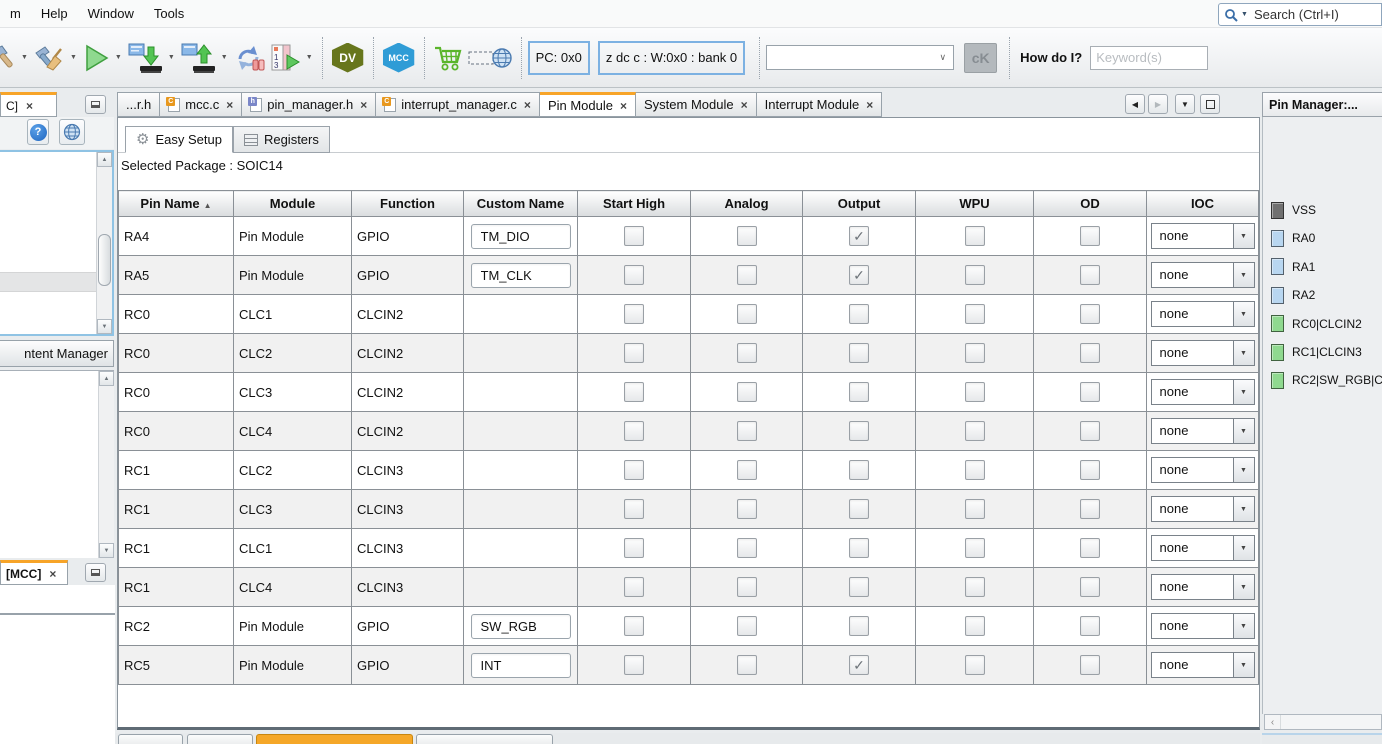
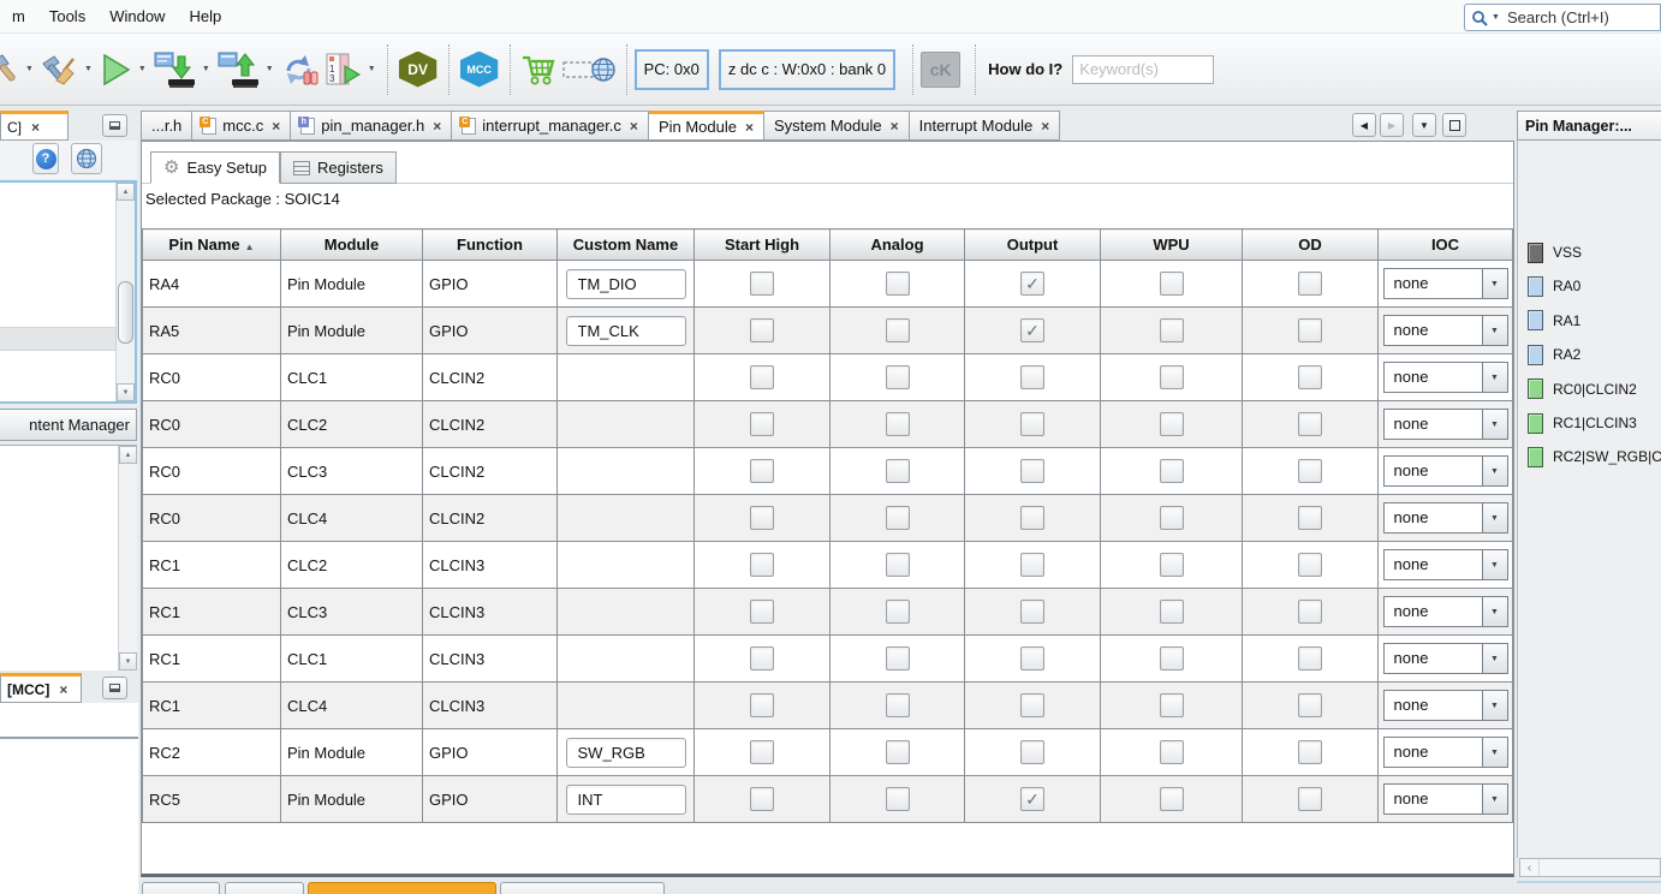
  m
- Help
+ Tools
  Window
- Tools
+ Help
  Search (Ctrl+I)
  1
  3
  DV
  MCC
  PC: 0x0
  z dc c : W:0x0 : bank 0
- ∨
  cK
  How do I?
  Keyword(s)
  C]
  ×
  ?
  ntent Manager
  [MCC]
  ×
  ...r.h
  mcc.c
  ×
  pin_manager.h
  ×
  interrupt_manager.c
  ×
  Pin Module
  ×
  System Module
  ×
  Interrupt Module
  ×
  ◀
  ▶
  ▼
  ⚙
  Easy Setup
  Registers
  Selected Package : SOIC14
  Pin Name ▲	Module	Function	Custom Name	Start High	Analog	Output	WPU	OD	IOC
  RA4	Pin Module	GPIO	TM_DIO			✓			none
  RA5	Pin Module	GPIO	TM_CLK			✓			none
  RC0	CLC1	CLCIN2							none
  RC0	CLC2	CLCIN2							none
  RC0	CLC3	CLCIN2							none
  RC0	CLC4	CLCIN2							none
  RC1	CLC2	CLCIN3							none
  RC1	CLC3	CLCIN3							none
  RC1	CLC1	CLCIN3							none
  RC1	CLC4	CLCIN3							none
  RC2	Pin Module	GPIO	SW_RGB						none
  RC5	Pin Module	GPIO	INT			✓			none
  Pin Manager:...
  VSS
  RA0
  RA1
  RA2
  RC0|CLCIN2
  RC1|CLCIN3
  RC2|SW_RGB|C
  ‹
